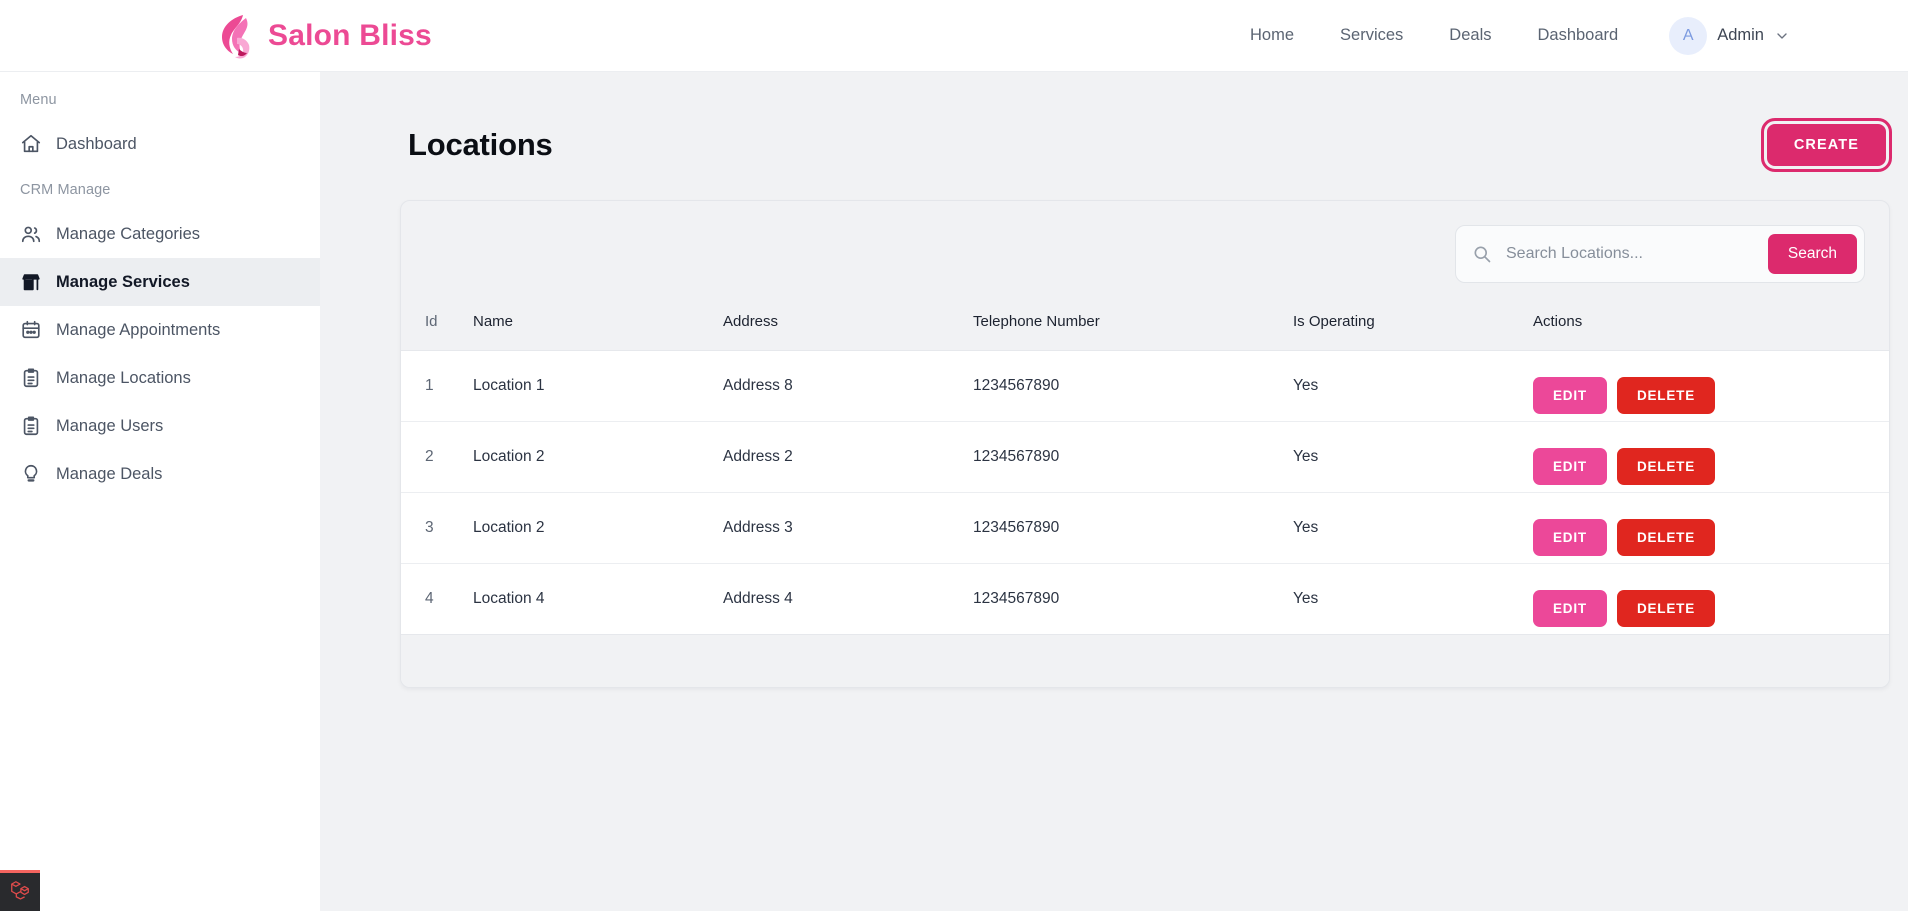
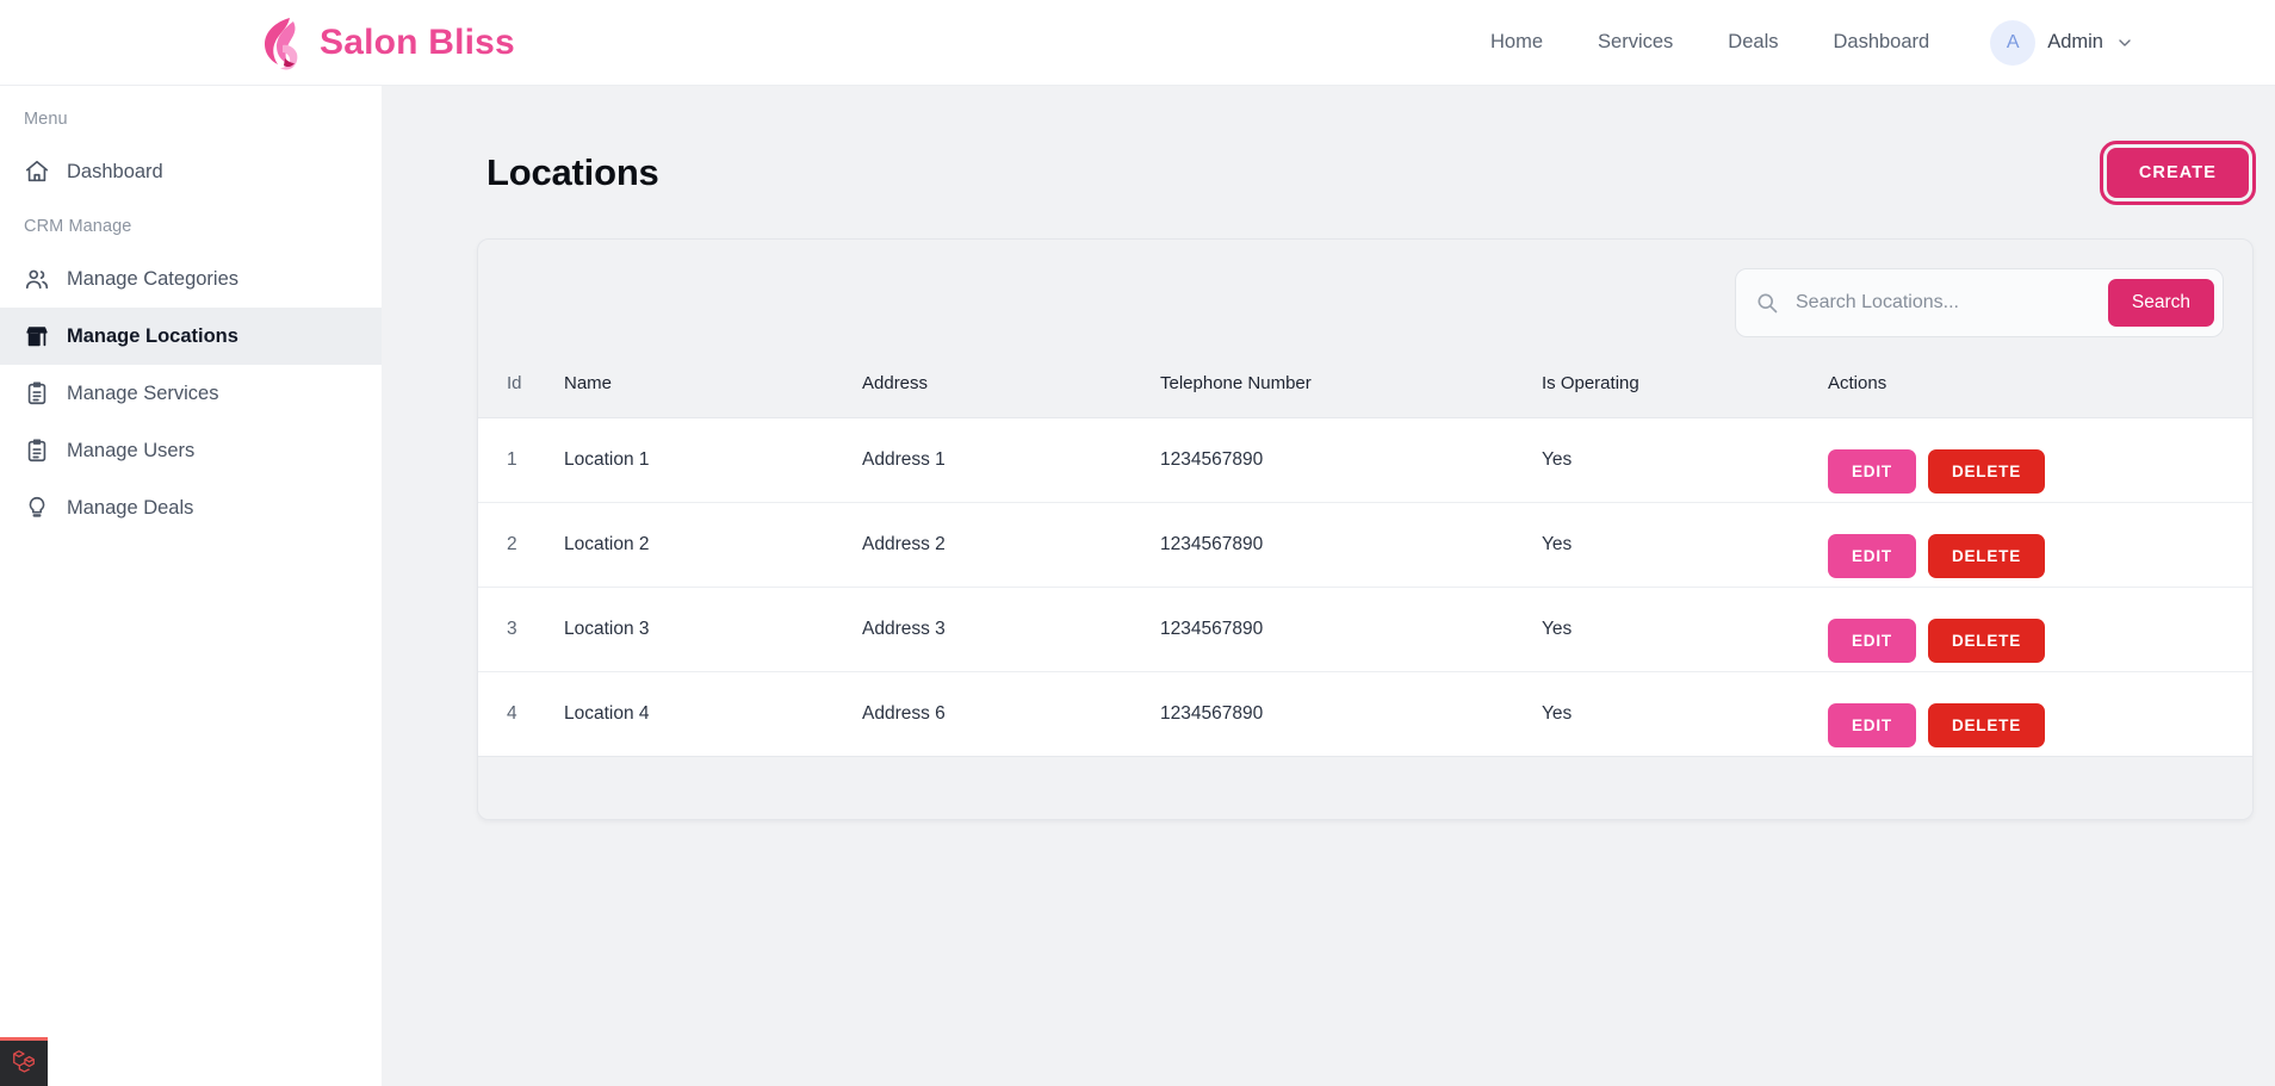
  Salon Bliss
  Home
  Services
  Deals
  Dashboard
  A
  Admin
  Menu
  Dashboard
  CRM Manage
  Manage Categories
- Manage Services
+ Manage Locations
- Manage Appointments
- Manage Locations
+ Manage Services
  Manage Users
  Manage Deals
  Locations
  CREATE
  Search Locations...
  Search
  Id	Name	Address	Telephone Number	Is Operating	Actions
- 1	Location 1	Address 8	1234567890	Yes	EDIT DELETE
+ 1	Location 1	Address 1	1234567890	Yes	EDIT DELETE
  2	Location 2	Address 2	1234567890	Yes	EDIT DELETE
- 3	Location 2	Address 3	1234567890	Yes	EDIT DELETE
+ 3	Location 3	Address 3	1234567890	Yes	EDIT DELETE
- 4	Location 4	Address 4	1234567890	Yes	EDIT DELETE
+ 4	Location 4	Address 6	1234567890	Yes	EDIT DELETE
